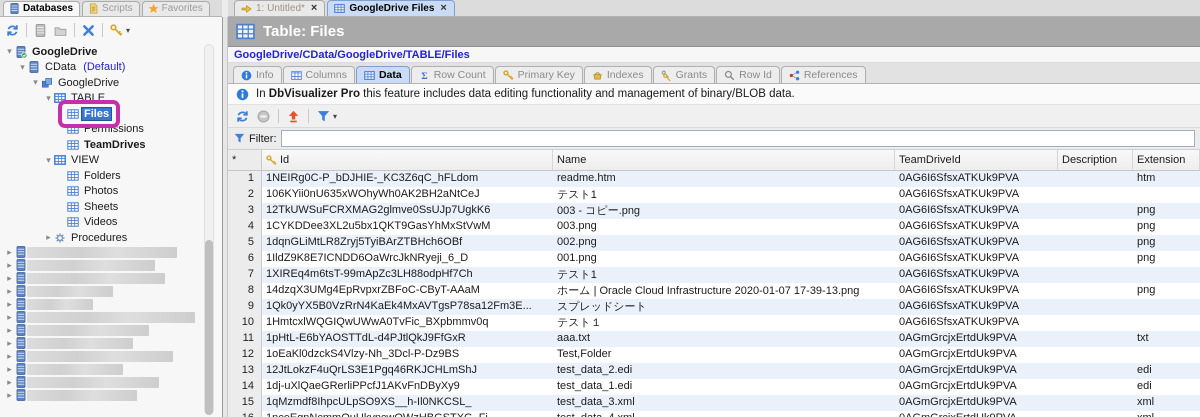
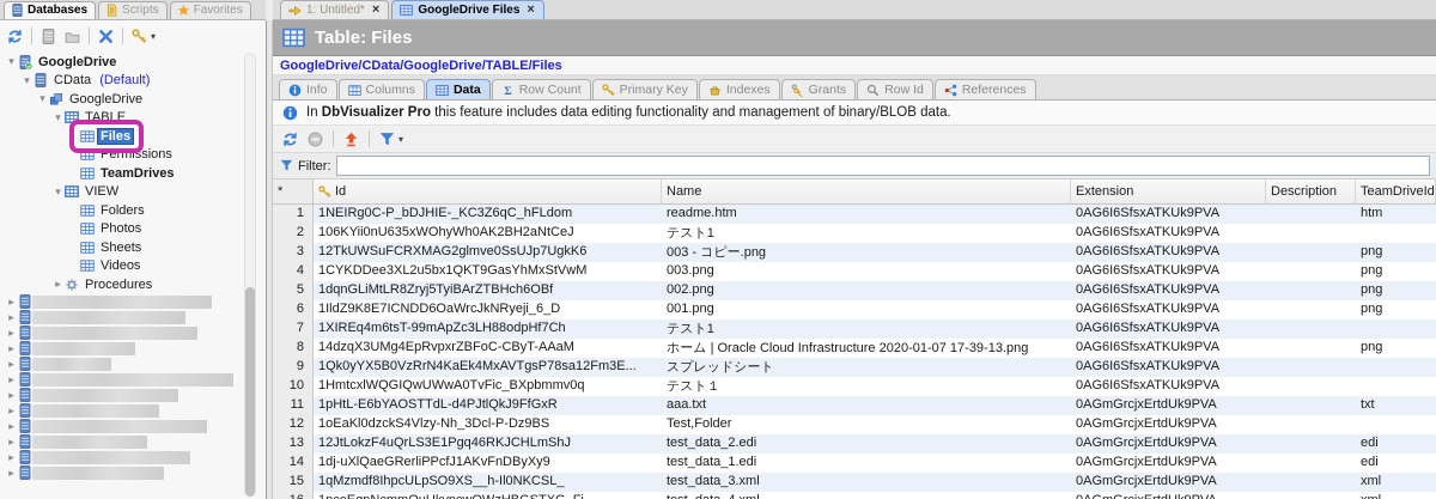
  Databases
  Scripts
  Favorites
  ▾
  ▾
  GoogleDrive
  ▾
  CData
  (Default)
  ▾
  GoogleDrive
  ▾
  TABLE
  Files
  Permissions
  TeamDrives
  ▾
  VIEW
  Folders
  Photos
  Sheets
  Videos
  ▸
  Procedures
  ▸
  ▸
  ▸
  ▸
  ▸
  ▸
  ▸
  ▸
  ▸
  ▸
  ▸
  ▸
  1: Untitled*
  ×
  GoogleDrive Files
  ×
  Table: Files
  GoogleDrive/CData/GoogleDrive/TABLE/Files
  Info
  Columns
  Data
  Σ
  Row Count
  Primary Key
  Indexes
  Grants
  Row Id
  References
  In DbVisualizer Pro this feature includes data editing functionality and management of binary/BLOB data.
  ▾
  Filter:
  *
  Id
  Name
- TeamDriveId
+ Extension
  Description
- Extension
+ TeamDriveId
  1
  1NEIRg0C-P_bDJHIE-_KC3Z6qC_hFLdom
  readme.htm
  0AG6I6SfsxATKUk9PVA
  htm
  2
  106KYii0nU635xWOhyWh0AK2BH2aNtCeJ
  テスト1
  0AG6I6SfsxATKUk9PVA
  3
  12TkUWSuFCRXMAG2glmve0SsUJp7UgkK6
  003 - コピー.png
  0AG6I6SfsxATKUk9PVA
  png
  4
  1CYKDDee3XL2u5bx1QKT9GasYhMxStVwM
  003.png
  0AG6I6SfsxATKUk9PVA
  png
  5
  1dqnGLiMtLR8Zryj5TyiBArZTBHch6OBf
  002.png
  0AG6I6SfsxATKUk9PVA
  png
  6
  1IldZ9K8E7ICNDD6OaWrcJkNRyeji_6_D
  001.png
  0AG6I6SfsxATKUk9PVA
  png
  7
  1XIREq4m6tsT-99mApZc3LH88odpHf7Ch
  テスト1
  0AG6I6SfsxATKUk9PVA
  8
  14dzqX3UMg4EpRvpxrZBFoC-CByT-AAaM
  ホーム | Oracle Cloud Infrastructure 2020-01-07 17-39-13.png
  0AG6I6SfsxATKUk9PVA
  png
  9
  1Qk0yYX5B0VzRrN4KaEk4MxAVTgsP78sa12Fm3E...
  スプレッドシート
  0AG6I6SfsxATKUk9PVA
  10
  1HmtcxlWQGIQwUWwA0TvFic_BXpbmmv0q
  テスト１
  0AG6I6SfsxATKUk9PVA
  11
  1pHtL-E6bYAOSTTdL-d4PJtlQkJ9FfGxR
  aaa.txt
  0AGmGrcjxErtdUk9PVA
  txt
  12
  1oEaKl0dzckS4Vlzy-Nh_3Dcl-P-Dz9BS
  Test,Folder
  0AGmGrcjxErtdUk9PVA
  13
  12JtLokzF4uQrLS3E1Pgq46RKJCHLmShJ
  test_data_2.edi
  0AGmGrcjxErtdUk9PVA
  edi
  14
  1dj-uXlQaeGRerliPPcfJ1AKvFnDByXy9
  test_data_1.edi
  0AGmGrcjxErtdUk9PVA
  edi
  15
  1qMzmdf8IhpcULpSO9XS__h-Il0NKCSL_
  test_data_3.xml
  0AGmGrcjxErtdUk9PVA
  xml
